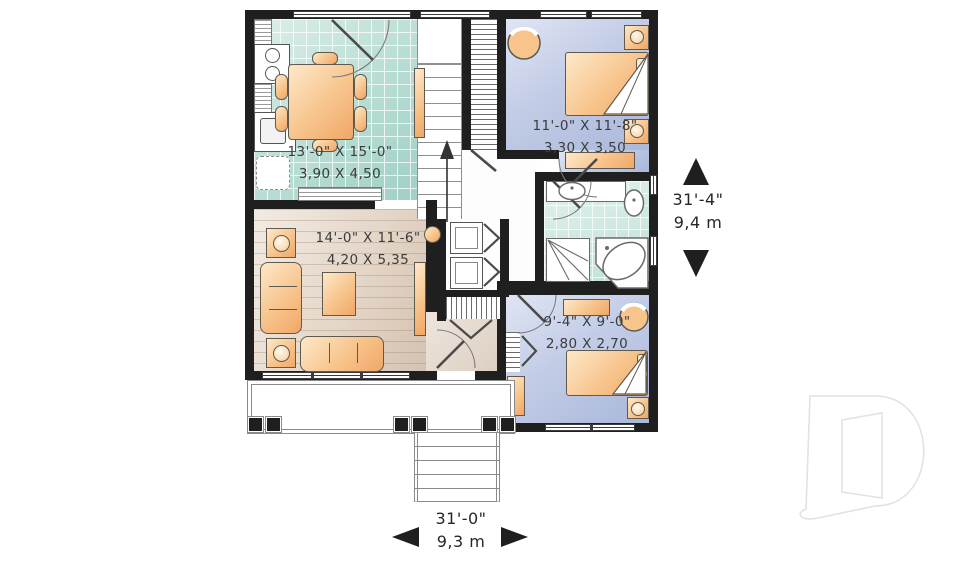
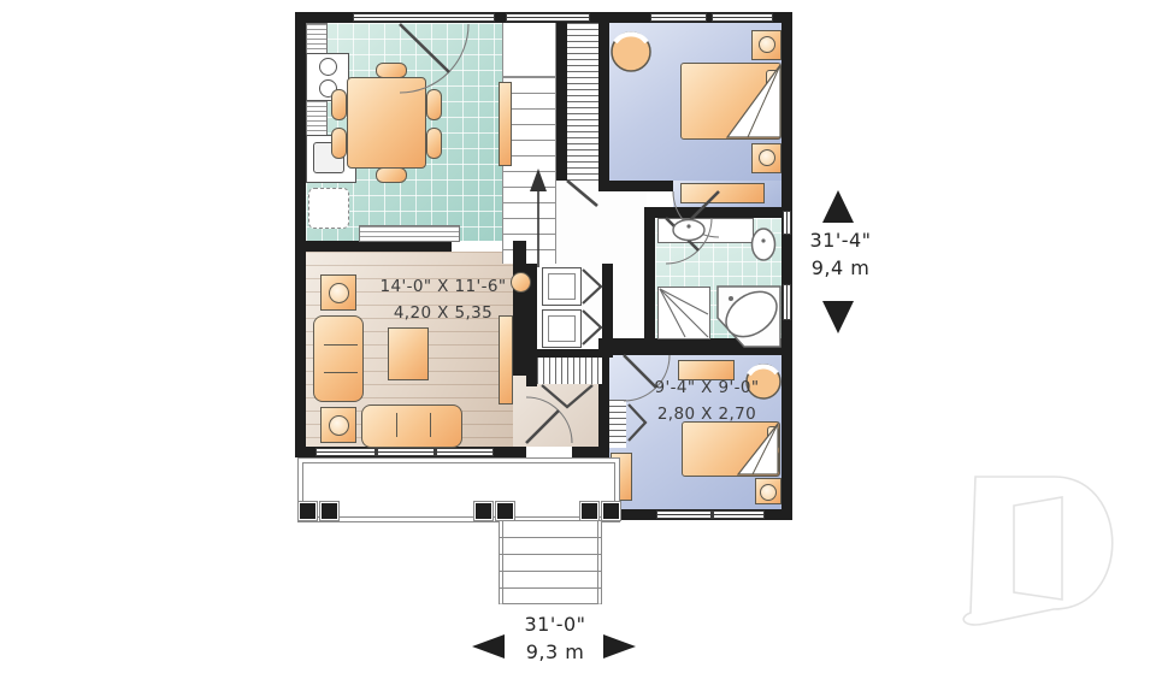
- 13'-0" X 15'-0"
- 3,90 X 4,50
- 11'-0" X 11'-8"
- 3,30 X 3,50
  14'-0" X 11'-6"
  4,20 X 5,35
  9'-4" X 9'-0"
  2,80 X 2,70
  31'-4"
  9,4 m
  31'-0"
  9,3 m
